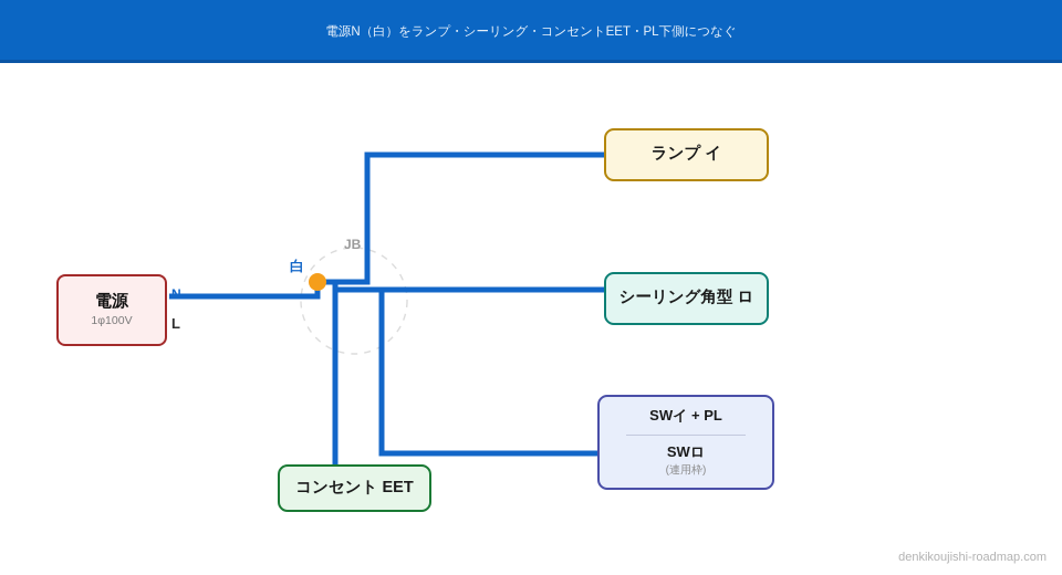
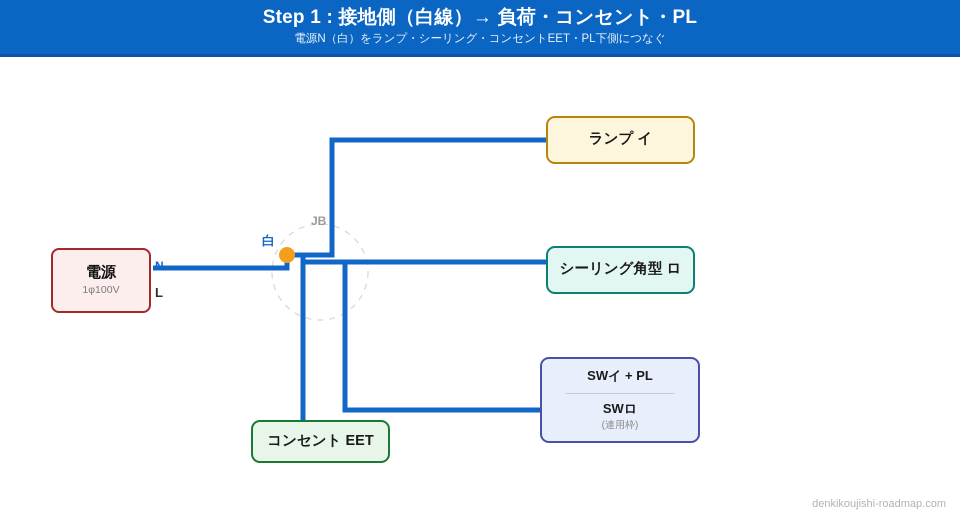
+ Step 1 : 接地側（白線）→ 負荷・コンセント・PL
  電源N（白）をランプ・シーリング・コンセントEET・PL下側につなぐ
  電源
  1φ100V
  ランプ イ
  シーリング角型 ロ
  SWイ + PL
  SWロ
  (連用枠)
  コンセント EET
  N
  L
  白
  JB
  denkikoujishi-roadmap.com
